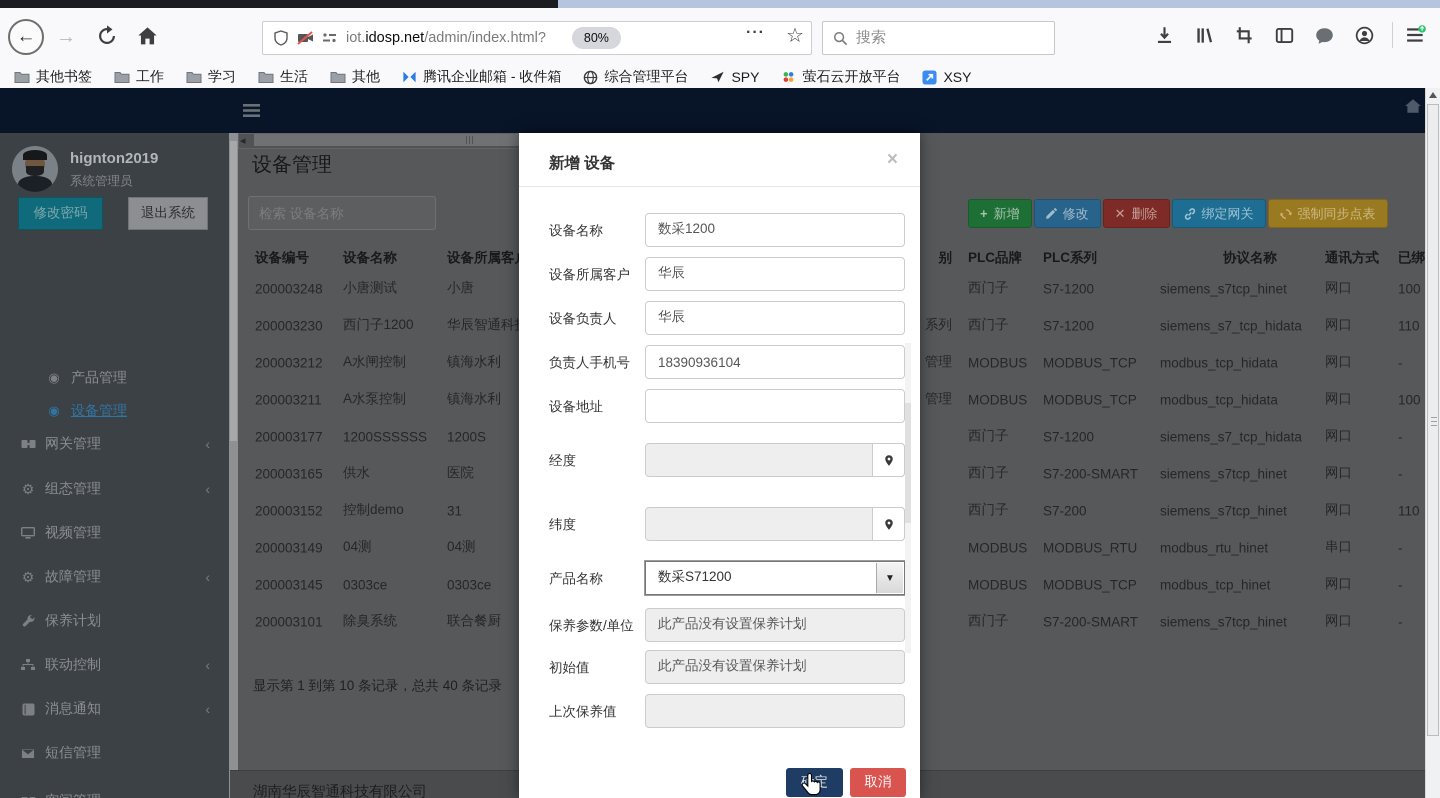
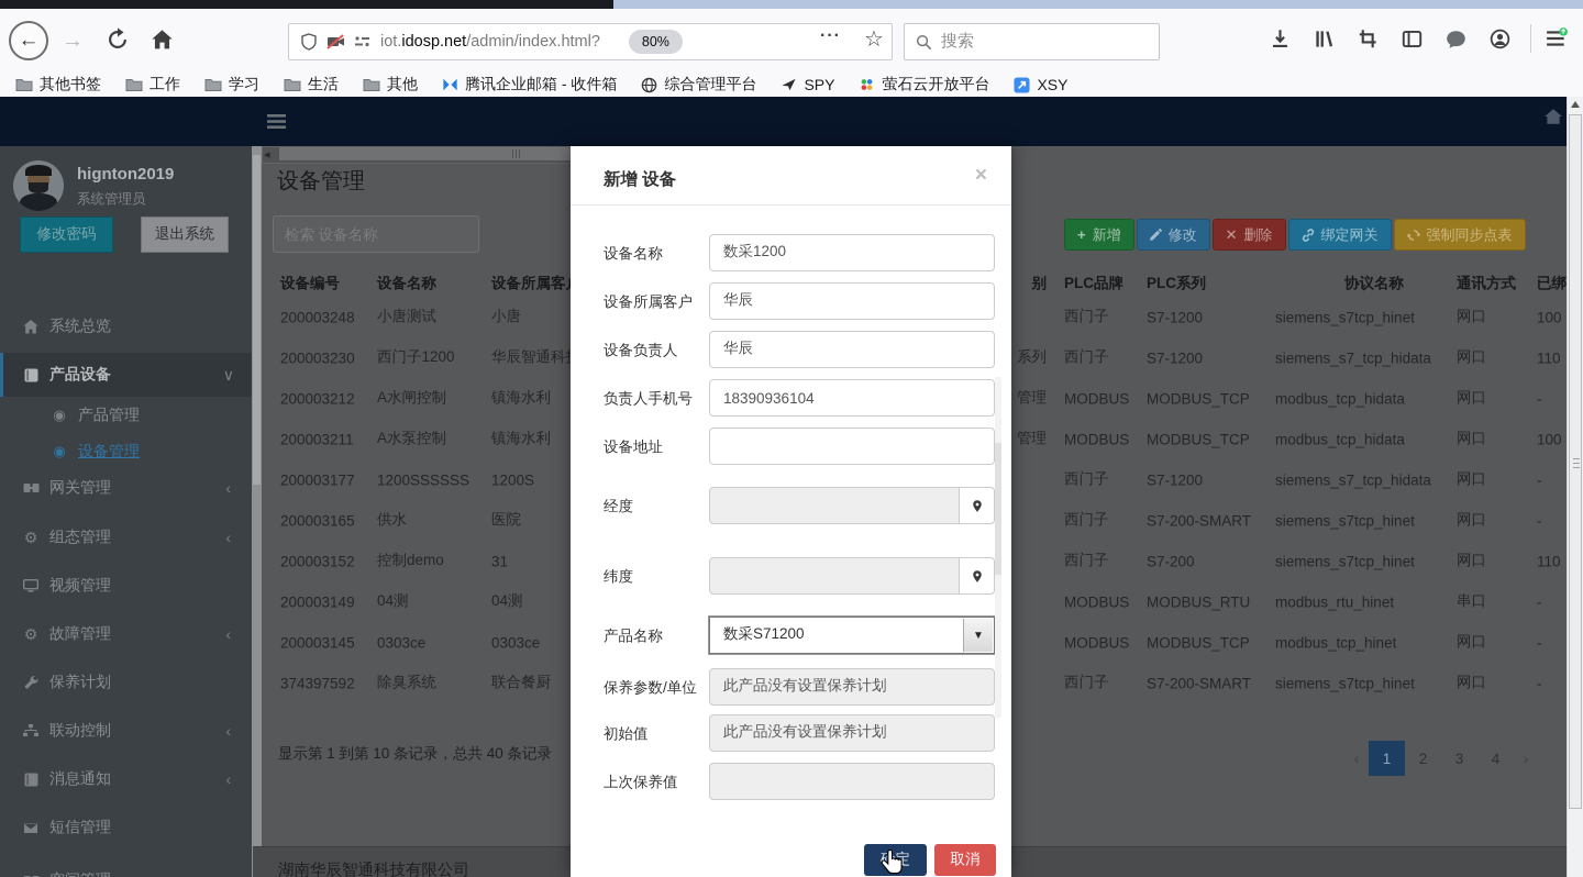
  ←
  →
  iot.idosp.net/admin/index.html?
  80%
  ···
  ☆
  搜索
  其他书签
  工作
  学习
  生活
  其他
  腾讯企业邮箱 - 收件箱
  综合管理平台
  SPY
  萤石云开放平台
  XSY
  hignton2019
  系统管理员
  修改密码
  退出系统
+ 系统总览
+ 产品设备
+ ∨
  ◉
  产品管理
  ◉
  设备管理
  网关管理
  ‹
  ⚙
  组态管理
  ‹
  视频管理
  ⚙
  故障管理
  ‹
  保养计划
  联动控制
  ‹
  消息通知
  ‹
  短信管理
  设备管理
  检索 设备名称
  +
  新增
  修改
  ✕
  删除
  绑定网关
  强制同步点表
  设备编号
  设备名称
  设备所属客
  别
  PLC品牌
  PLC系列
  协议名称
  通讯方式
  已绑
  200003248
  小唐测试
  小唐
  西门子
  S7-1200
  siemens_s7tcp_hinet
  网口
  100
  200003230
  西门子1200
  华辰智通科
  系列
  西门子
  S7-1200
  siemens_s7_tcp_hidata
  网口
  110
  200003212
  A水闸控制
  镇海水利
  管理
  MODBUS
  MODBUS_TCP
  modbus_tcp_hidata
  网口
  -
  200003211
  A水泵控制
  镇海水利
  管理
  MODBUS
  MODBUS_TCP
  modbus_tcp_hidata
  网口
  100
  200003177
  1200SSSSSS
  1200S
  西门子
  S7-1200
  siemens_s7_tcp_hidata
  网口
  -
  200003165
  供水
  医院
  西门子
  S7-200-SMART
  siemens_s7tcp_hinet
  网口
  -
  200003152
  控制demo
  31
  西门子
  S7-200
  siemens_s7tcp_hinet
  网口
  110
  200003149
  04测
  04测
  MODBUS
  MODBUS_RTU
  modbus_rtu_hinet
  串口
  -
  200003145
  0303ce
  0303ce
  MODBUS
  MODBUS_TCP
  modbus_tcp_hinet
  网口
  -
- 200003101
+ 374397592
  除臭系统
  联合餐厨
  西门子
  S7-200-SMART
  siemens_s7tcp_hinet
  网口
  -
  ◂
  显示第 1 到第 10 条记录，总共 40 条记录
+ 1
+ 2
+ 3
+ 4
  湖南华辰智通科技有限公司
  新增 设备
  ×
  设备名称
  数采1200
  设备所属客户
  华辰
  设备负责人
  华辰
  负责人手机号
  18390936104
  设备地址
  经度
  纬度
  产品名称
  数采S71200
  ▼
  保养参数/单位
  此产品没有设置保养计划
  初始值
  此产品没有设置保养计划
  上次保养值
  取消
